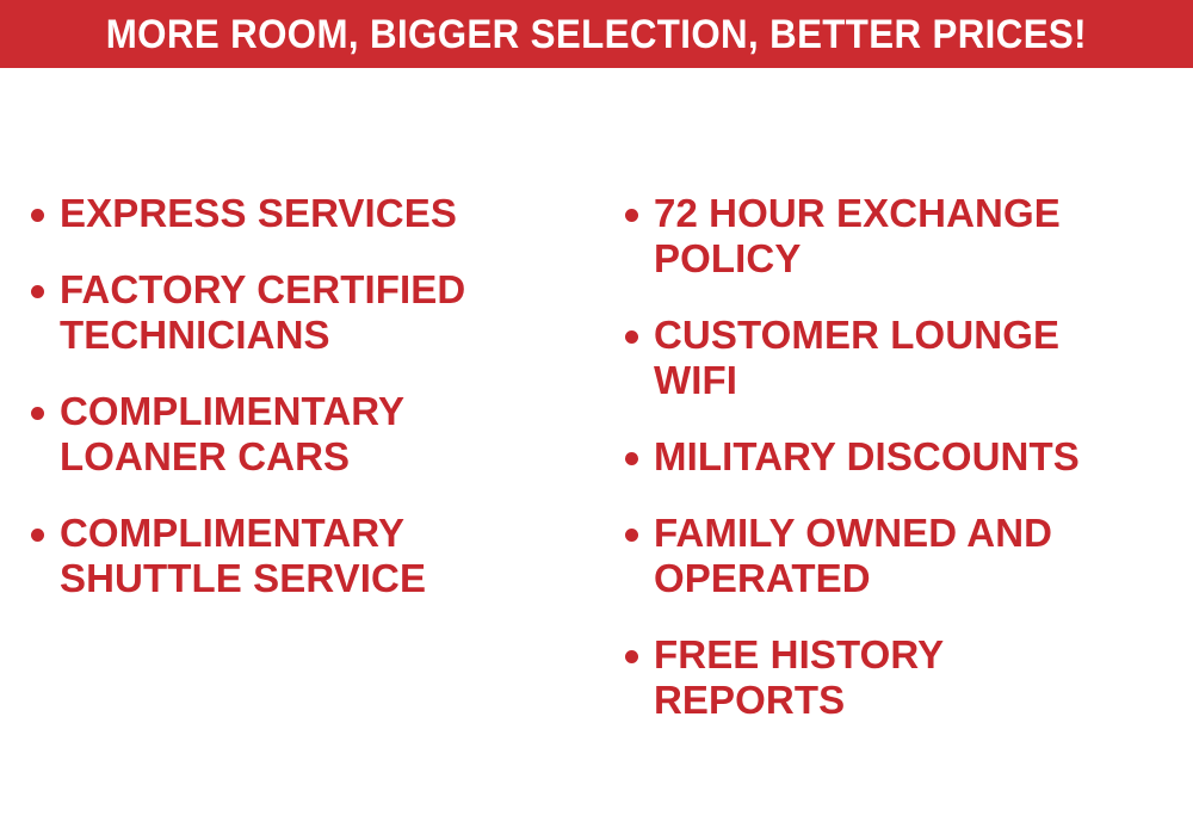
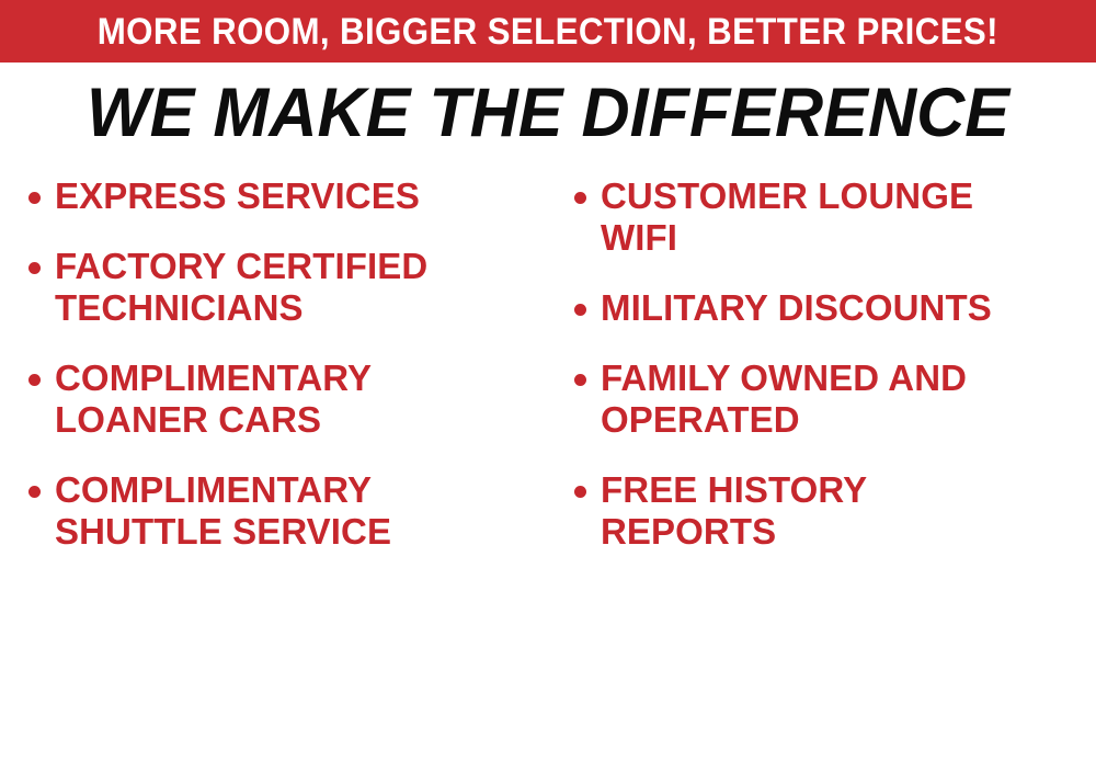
  MORE ROOM, BIGGER SELECTION, BETTER PRICES!
+ WE MAKE THE DIFFERENCE
  EXPRESS SERVICES
  FACTORY CERTIFIED
  TECHNICIANS
  COMPLIMENTARY
  LOANER CARS
  COMPLIMENTARY
  SHUTTLE SERVICE
- 72 HOUR EXCHANGE
- POLICY
  CUSTOMER LOUNGE
  WIFI
  MILITARY DISCOUNTS
  FAMILY OWNED AND
  OPERATED
  FREE HISTORY
  REPORTS
